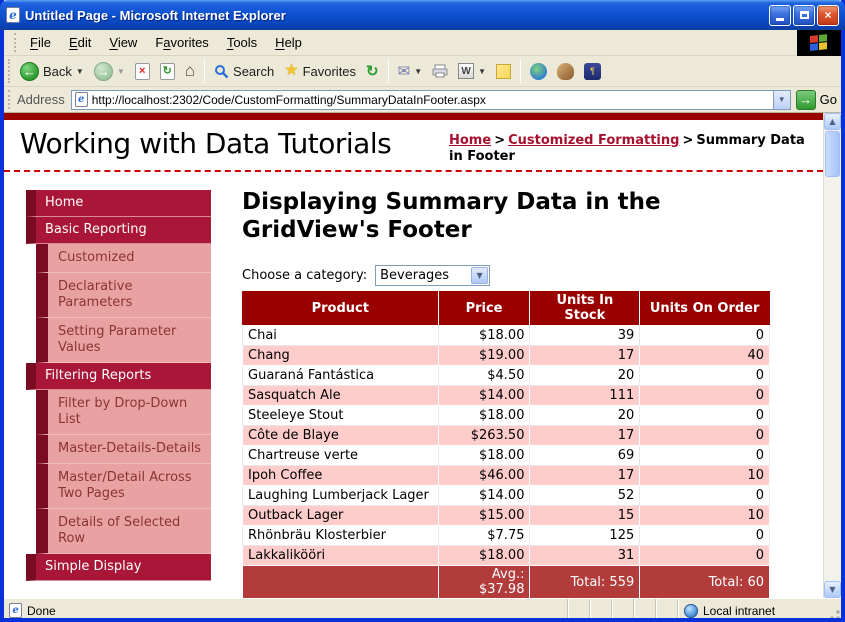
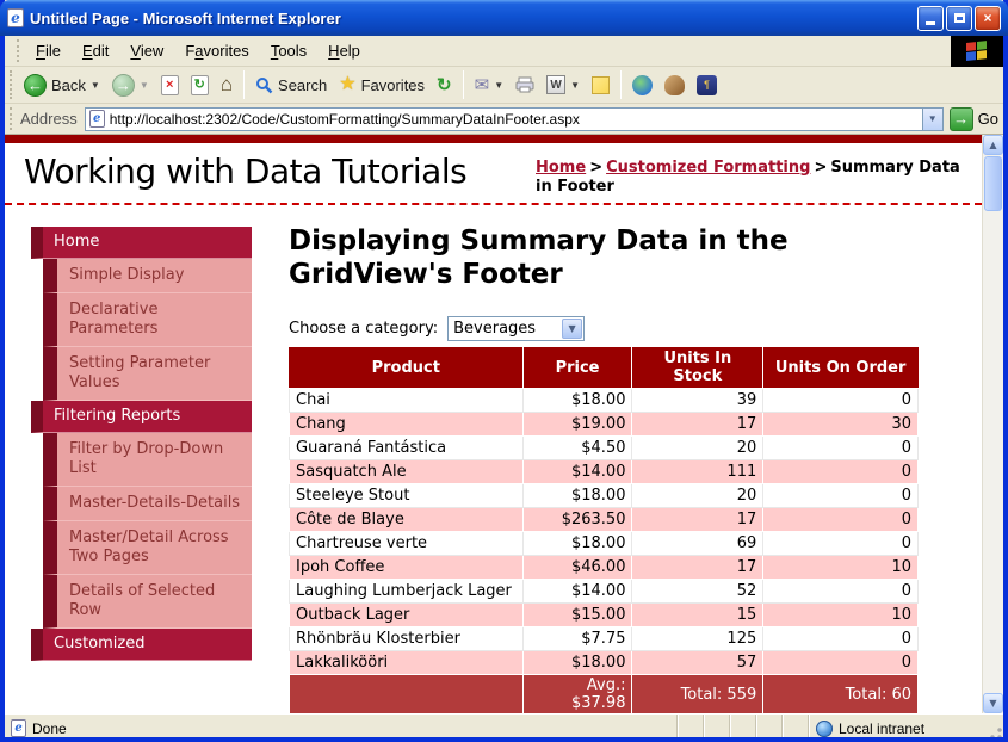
  e
  Untitled Page - Microsoft Internet Explorer
  ×
  File Edit View Favorites Tools Help
  ←
  Back
  ▼
  →
  ▼
  ×
  ↻
  ⌂
  Search
  ★
  Favorites
  ↻
  ✉
  ▼
  W
  ▼
  ¶
  Address
  e
  http://localhost:2302/Code/CustomFormatting/SummaryDataInFooter.aspx
  ▼
  →
  Go
  Working with Data Tutorials
  Home > Customized Formatting > Summary Data in Footer
  Home
- Basic Reporting
- Customized
+ Simple Display
  Declarative Parameters
  Setting Parameter Values
  Filtering Reports
  Filter by Drop-Down List
  Master-Details-Details
  Master/Detail Across Two Pages
  Details of Selected Row
- Simple Display
+ Customized
  Displaying Summary Data in the GridView's Footer
  Choose a category:
  Beverages
  ▼
  Product	Price	Units In Stock	Units On Order
  Chai	$18.00	39	0
- Chang	$19.00	17	40
+ Chang	$19.00	17	30
  Guaraná Fantástica	$4.50	20	0
  Sasquatch Ale	$14.00	111	0
  Steeleye Stout	$18.00	20	0
  Côte de Blaye	$263.50	17	0
  Chartreuse verte	$18.00	69	0
  Ipoh Coffee	$46.00	17	10
  Laughing Lumberjack Lager	$14.00	52	0
  Outback Lager	$15.00	15	10
  Rhönbräu Klosterbier	$7.75	125	0
- Lakkalikööri	$18.00	31	0
+ Lakkalikööri	$18.00	57	0
  	Avg.: $37.98	Total: 559	Total: 60
  ▲
  ▼
  e
  Done
  Local intranet
